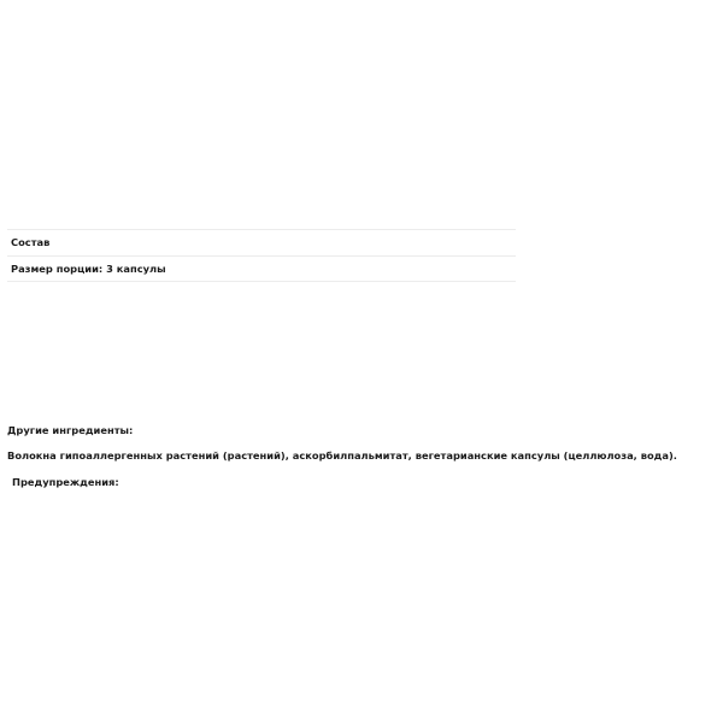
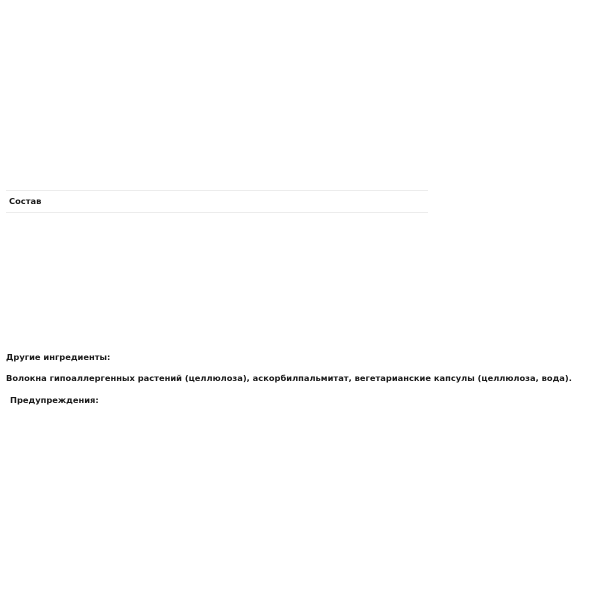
  Состав
- Размер порции: 3 капсулы
  Другие ингредиенты:
- Волокна гипоаллергенных растений (растений), аскорбилпальмитат, вегетарианские капсулы (целлюлоза, вода).
+ Волокна гипоаллергенных растений (целлюлоза), аскорбилпальмитат, вегетарианские капсулы (целлюлоза, вода).
  Предупреждения:
